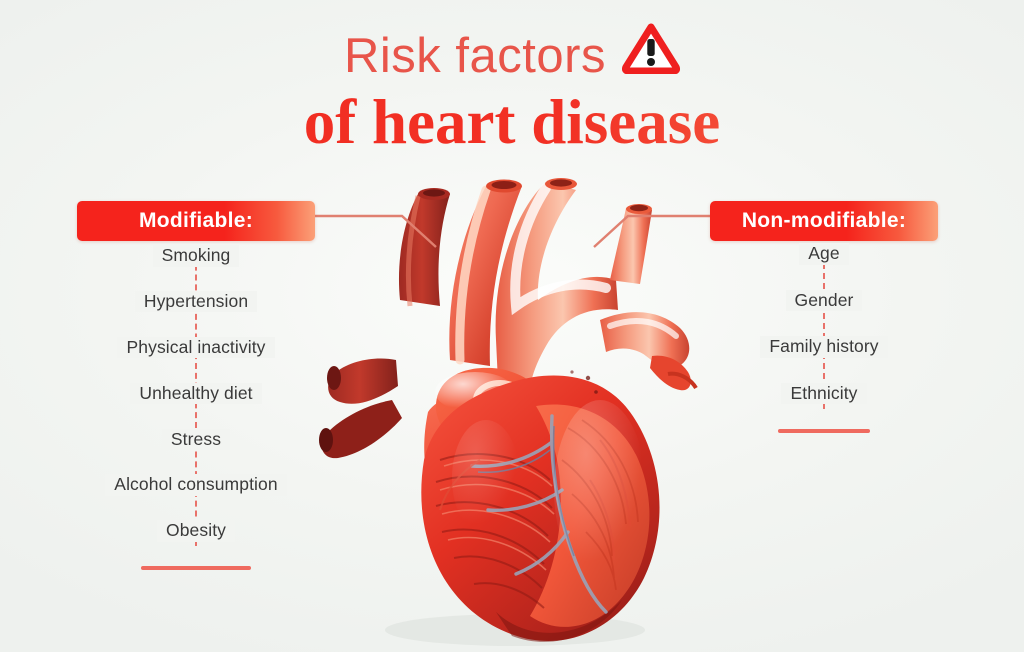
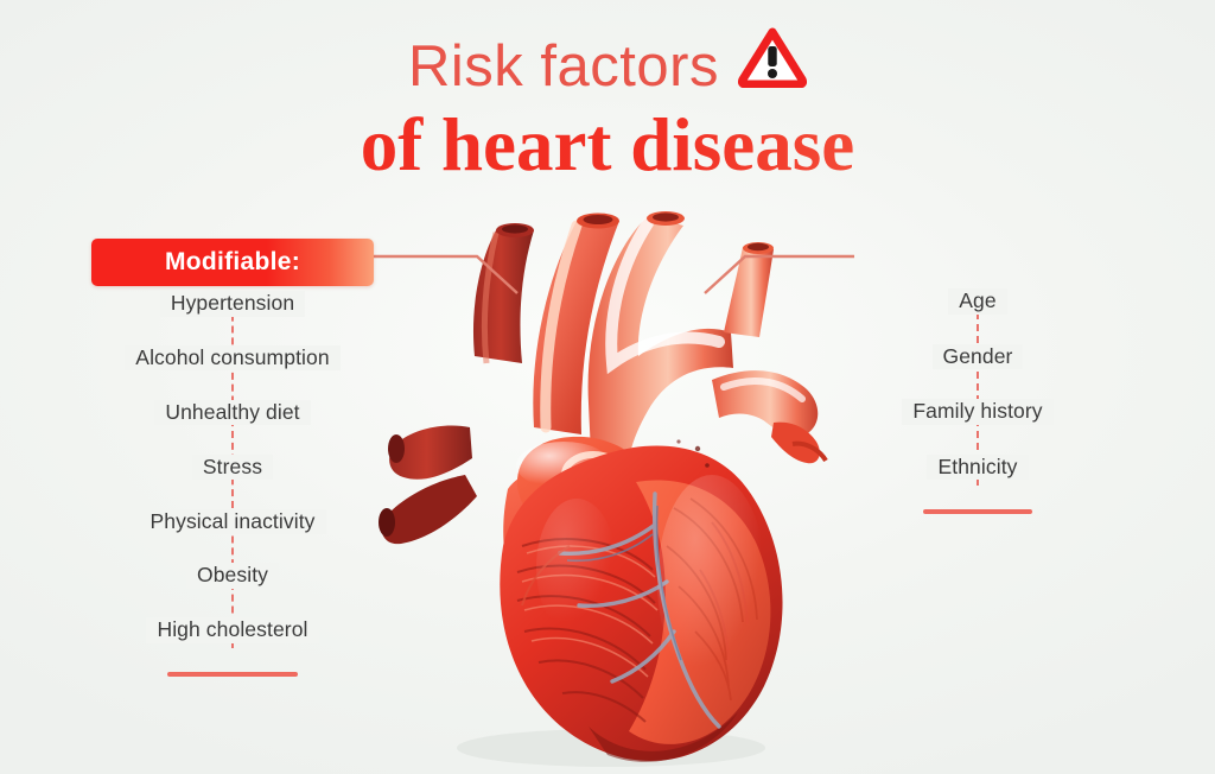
  Risk factors
  of heart disease
  Modifiable:
- Non-modifiable:
- Smoking
  Hypertension
- Physical inactivity
+ Alcohol consumption
  Unhealthy diet
  Stress
- Alcohol consumption
+ Physical inactivity
  Obesity
+ High cholesterol
  Age
  Gender
  Family history
  Ethnicity
